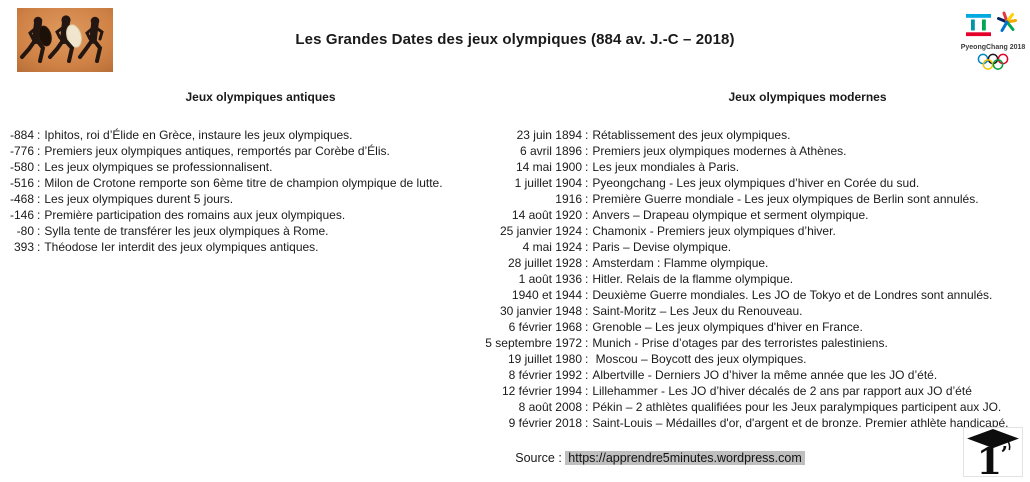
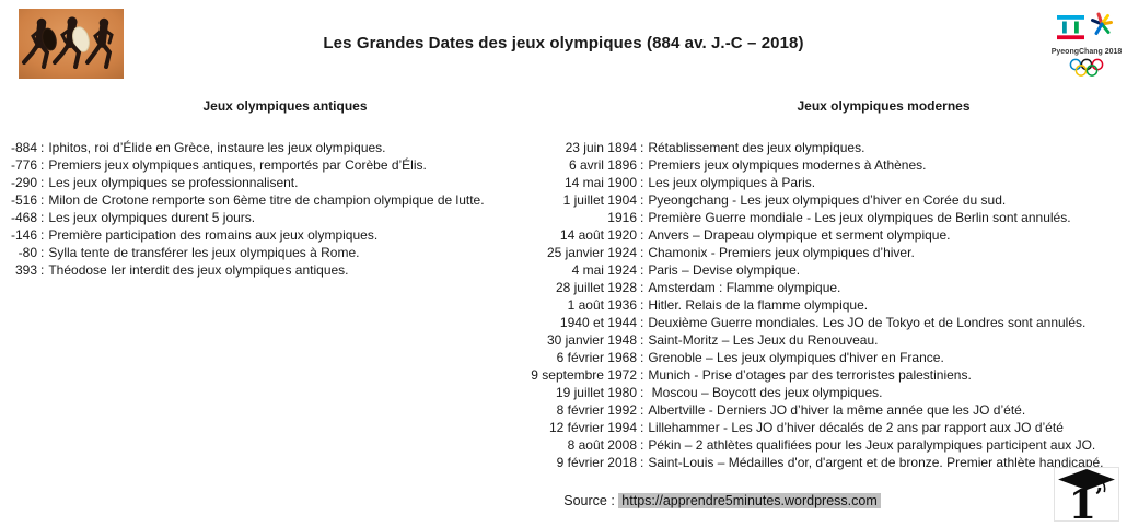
  Les Grandes Dates des jeux olympiques (884 av. J.-C – 2018)
  Jeux olympiques antiques
  -884
  :
  Iphitos, roi d’Élide en Grèce, instaure les jeux olympiques.
  -776
  :
  Premiers jeux olympiques antiques, remportés par Corèbe d’Élis.
- -580
+ -290
  :
  Les jeux olympiques se professionnalisent.
  -516
  :
  Milon de Crotone remporte son 6ème titre de champion olympique de lutte.
  -468
  :
  Les jeux olympiques durent 5 jours.
  -146
  :
  Première participation des romains aux jeux olympiques.
  -80
  :
  Sylla tente de transférer les jeux olympiques à Rome.
  393
  :
  Théodose Ier interdit des jeux olympiques antiques.
  Jeux olympiques modernes
  23 juin 1894
  :
  Rétablissement des jeux olympiques.
  6 avril 1896
  :
  Premiers jeux olympiques modernes à Athènes.
  14 mai 1900
  :
- Les jeux mondiales à Paris.
+ Les jeux olympiques à Paris.
  1 juillet 1904
  :
  Pyeongchang - Les jeux olympiques d’hiver en Corée du sud.
  1916
  :
  Première Guerre mondiale - Les jeux olympiques de Berlin sont annulés.
  14 août 1920
  :
  Anvers – Drapeau olympique et serment olympique.
  25 janvier 1924
  :
  Chamonix - Premiers jeux olympiques d’hiver.
  4 mai 1924
  :
  Paris – Devise olympique.
  28 juillet 1928
  :
  Amsterdam : Flamme olympique.
  1 août 1936
  :
  Hitler. Relais de la flamme olympique.
  1940 et 1944
  :
  Deuxième Guerre mondiales. Les JO de Tokyo et de Londres sont annulés.
  30 janvier 1948
  :
  Saint-Moritz – Les Jeux du Renouveau.
  6 février 1968
  :
  Grenoble – Les jeux olympiques d'hiver en France.
- 5 septembre 1972
+ 9 septembre 1972
  :
  Munich - Prise d’otages par des terroristes palestiniens.
  19 juillet 1980
  :
  Moscou – Boycott des jeux olympiques.
  8 février 1992
  :
  Albertville - Derniers JO d’hiver la même année que les JO d’été.
  12 février 1994
  :
  Lillehammer - Les JO d’hiver décalés de 2 ans par rapport aux JO d’été
  8 août 2008
  :
  Pékin – 2 athlètes qualifiées pour les Jeux paralympiques participent aux JO.
  9 février 2018
  :
  Saint-Louis – Médailles d'or, d'argent et de bronze. Premier athlète handicapé.
  Source : https://apprendre5minutes.wordpress.com
  1
  ’
